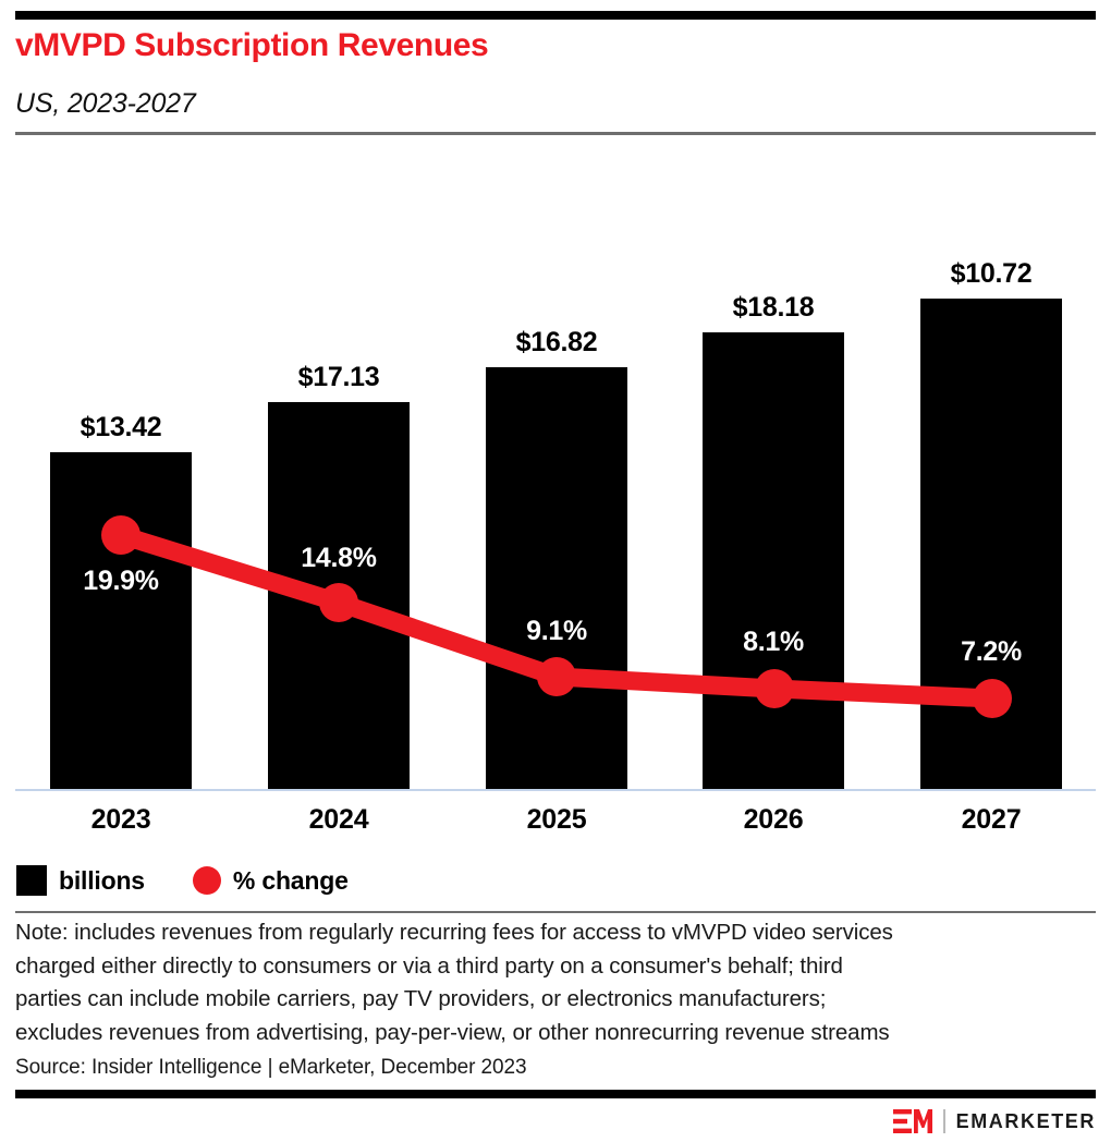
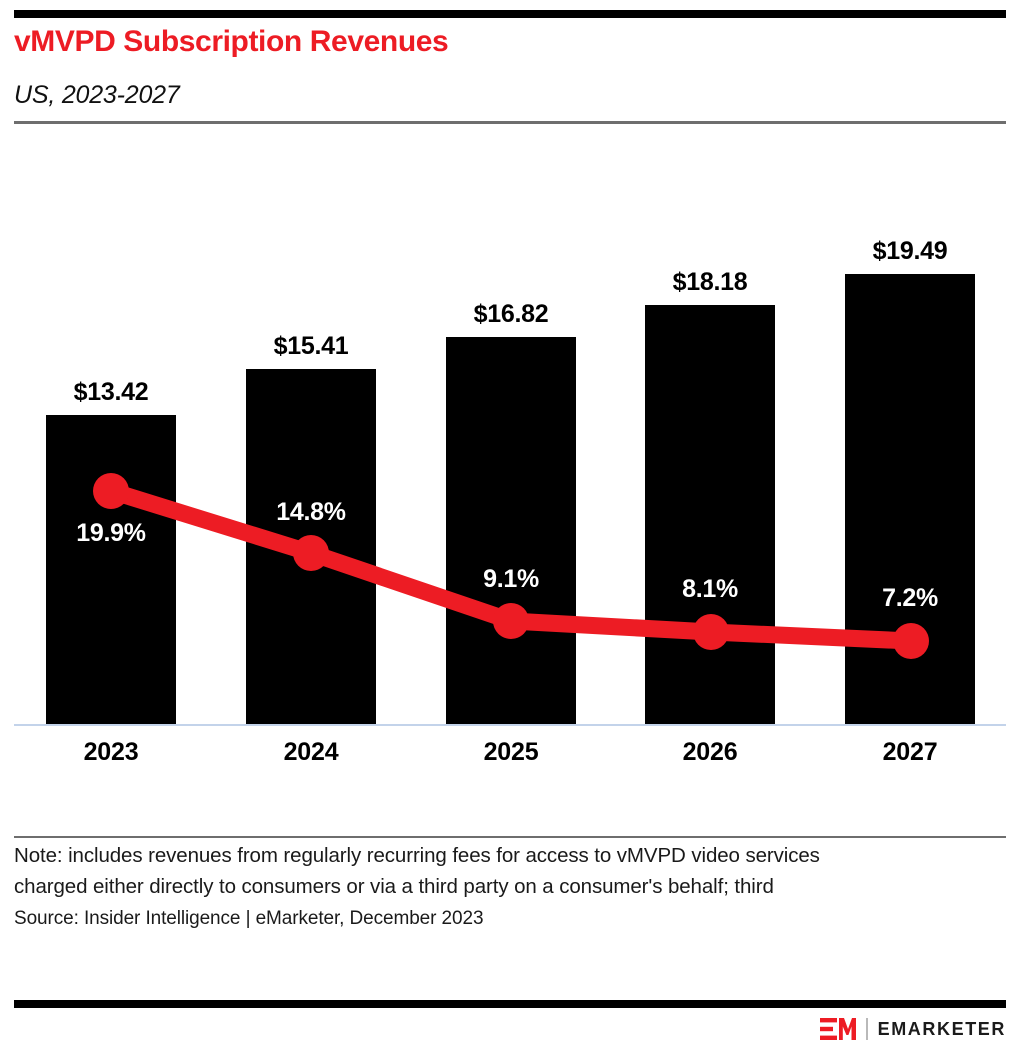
  vMVPD Subscription Revenues
  US, 2023-2027
  $13.42
- $17.13
+ $15.41
  $16.82
  $18.18
- $10.72
+ $19.49
  19.9%
  14.8%
  9.1%
  8.1%
  7.2%
  2023
  2024
  2025
  2026
  2027
- billions
- % change
  Note: includes revenues from regularly recurring fees for access to vMVPD video services
  charged either directly to consumers or via a third party on a consumer's behalf; third
- parties can include mobile carriers, pay TV providers, or electronics manufacturers;
- excludes revenues from advertising, pay-per-view, or other nonrecurring revenue streams
  Source: Insider Intelligence | eMarketer, December 2023
  EMARKETER
